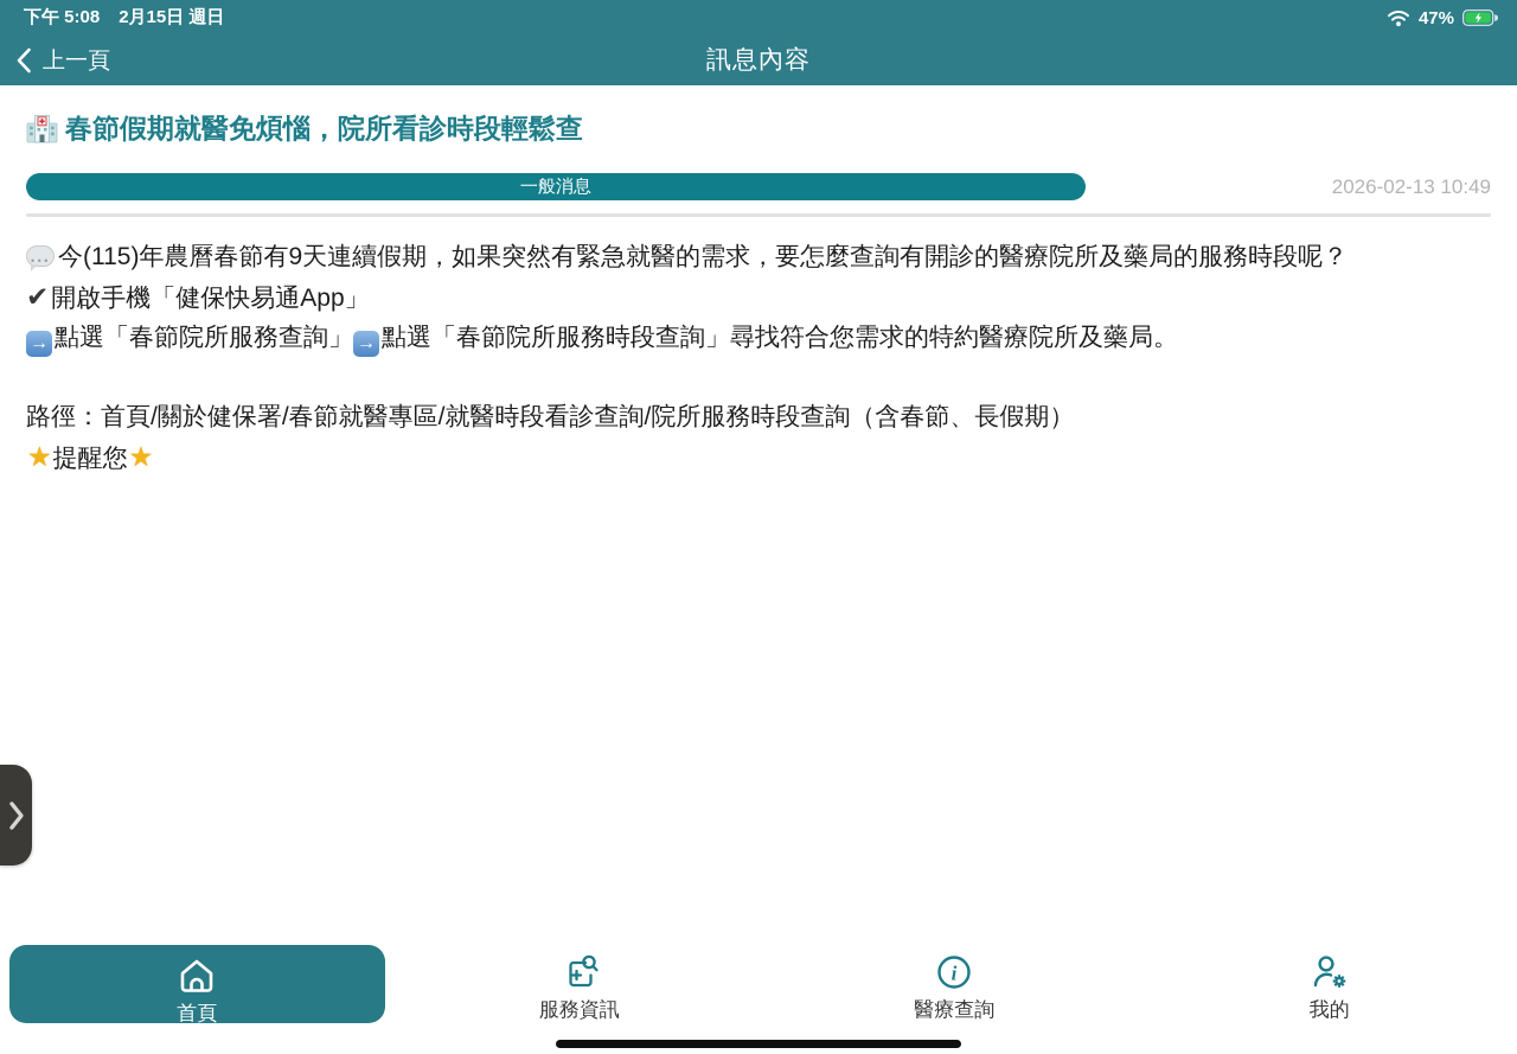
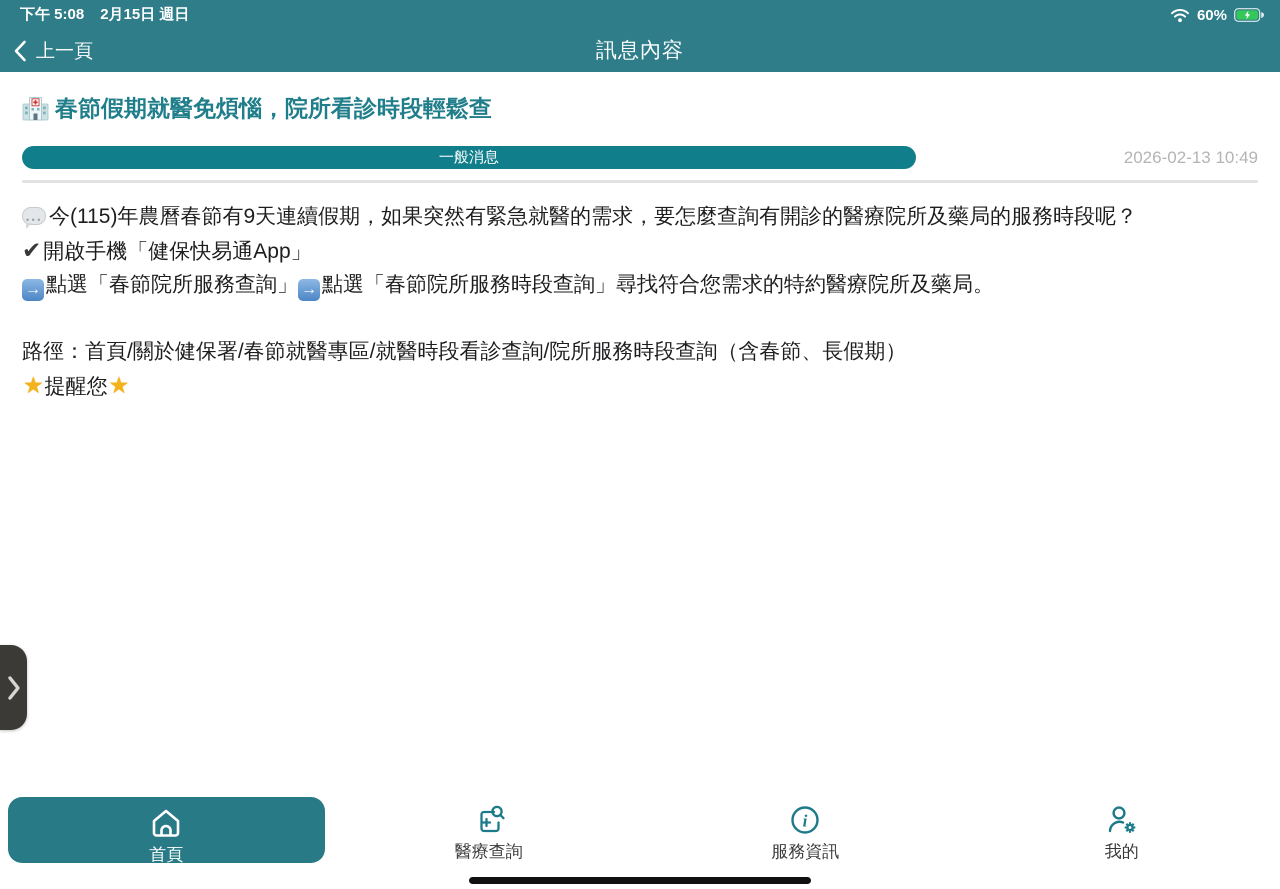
  下午 5:08
  2月15日 週日
- 47%
+ 60%
  上一頁
  訊息內容
  春節假期就醫免煩惱，院所看診時段輕鬆查
  一般消息
  2026-02-13 10:49
  今(115)年農曆春節有9天連續假期，如果突然有緊急就醫的需求，要怎麼查詢有開診的醫療院所及藥局的服務時段呢？
  開啟手機「健保快易通App」
  點選「春節院所服務查詢」 點選「春節院所服務時段查詢」尋找符合您需求的特約醫療院所及藥局。
  路徑：首頁/關於健保署/春節就醫專區/就醫時段看診查詢/院所服務時段查詢（含春節、長假期）
  提醒您
  首頁
- 服務資訊
+ 醫療查詢
  i
- 醫療查詢
+ 服務資訊
  我的
